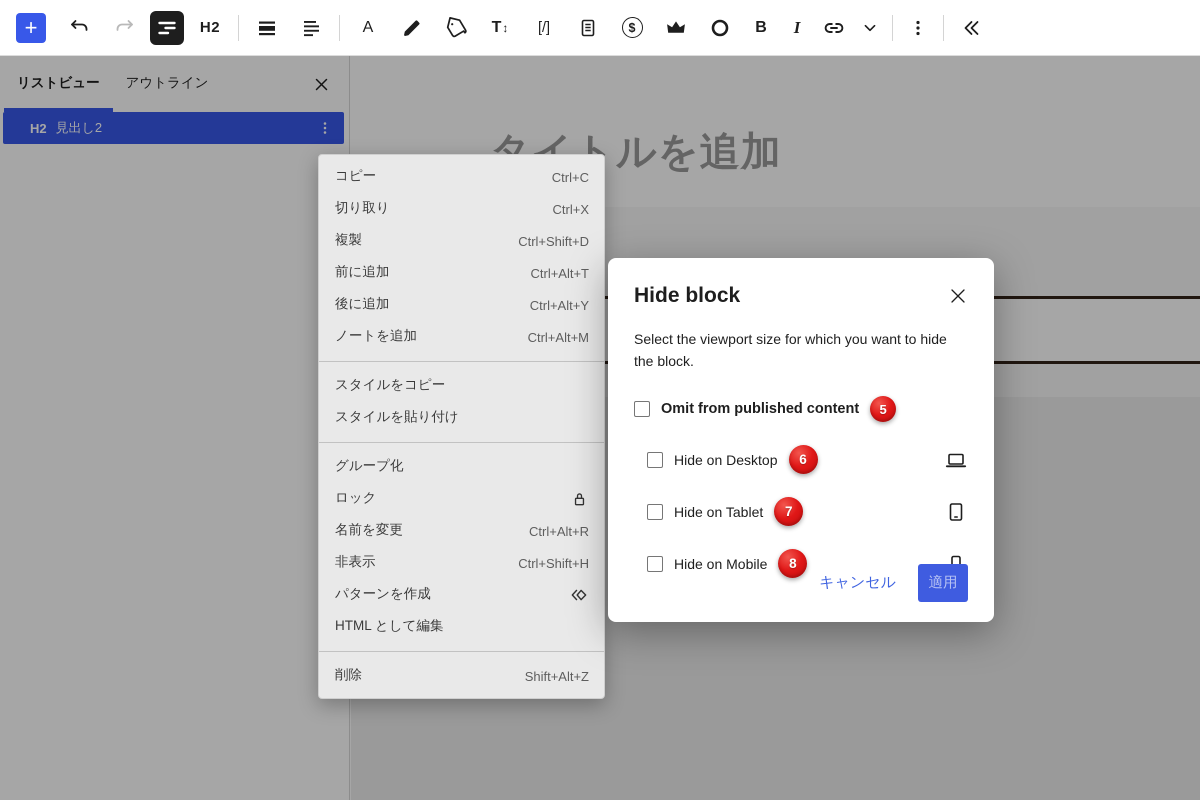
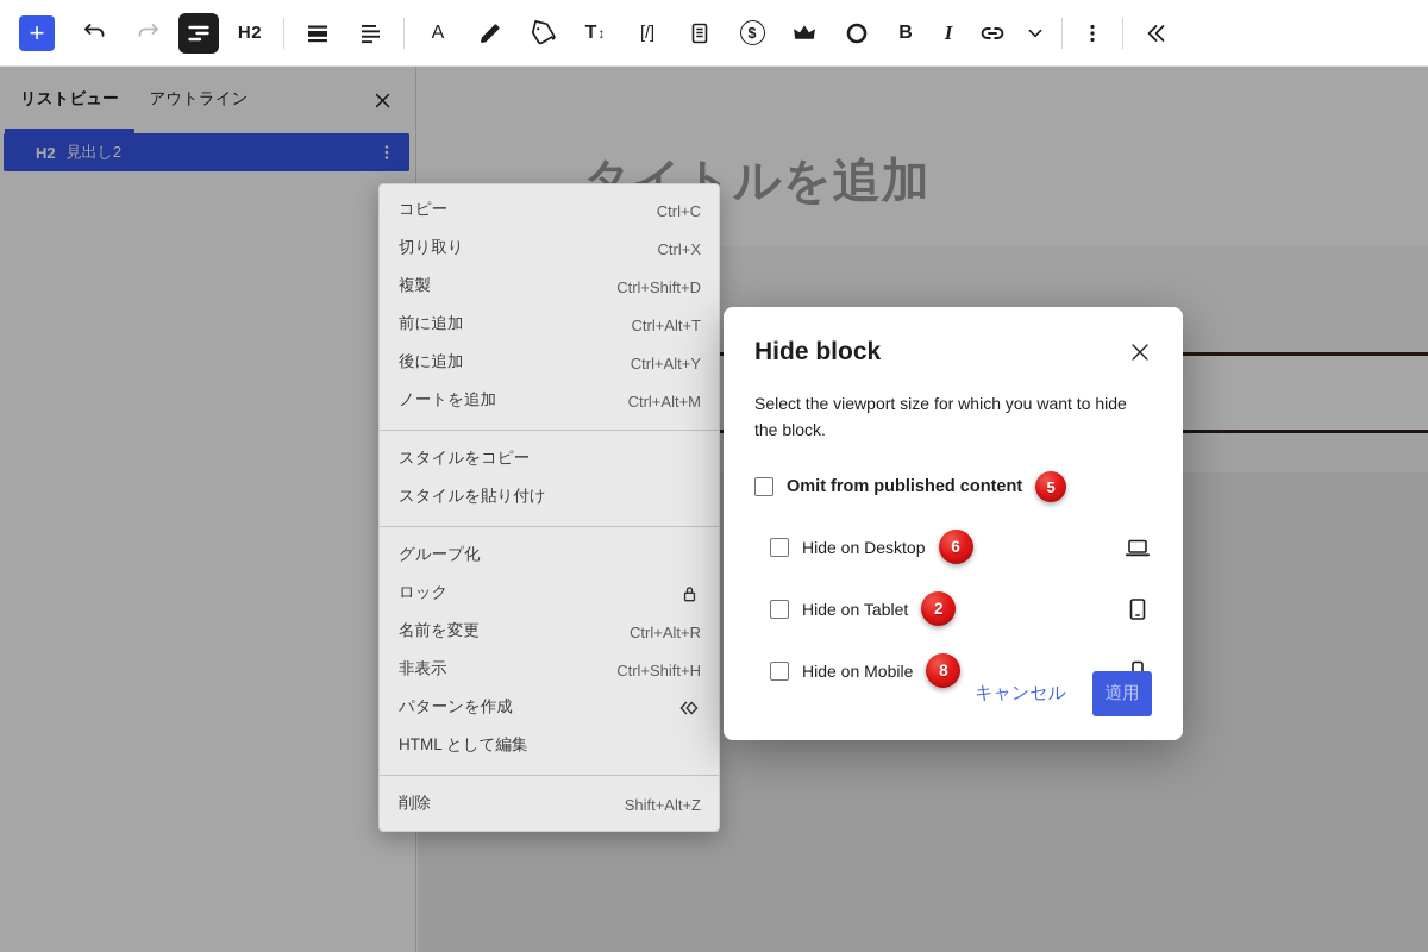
  +
  H2
  A
  T
  ↕
  [/]
  $
  B
  I
  タイトルを追加
  リストビュー
  アウトライン
  H2
  見出し2
  コピー
  Ctrl+C
  切り取り
  Ctrl+X
  複製
  Ctrl+Shift+D
  前に追加
  Ctrl+Alt+T
  後に追加
  Ctrl+Alt+Y
  ノートを追加
  Ctrl+Alt+M
  スタイルをコピー
  スタイルを貼り付け
  グループ化
  ロック
  名前を変更
  Ctrl+Alt+R
  非表示
  Ctrl+Shift+H
  パターンを作成
  HTML として編集
  削除
  Shift+Alt+Z
  Hide block
  Select the viewport size for which you want to hide the block.
  Omit from published content
  5
  Hide on Desktop
  6
  Hide on Tablet
- 7
+ 2
  Hide on Mobile
  8
  キャンセル
  適用
